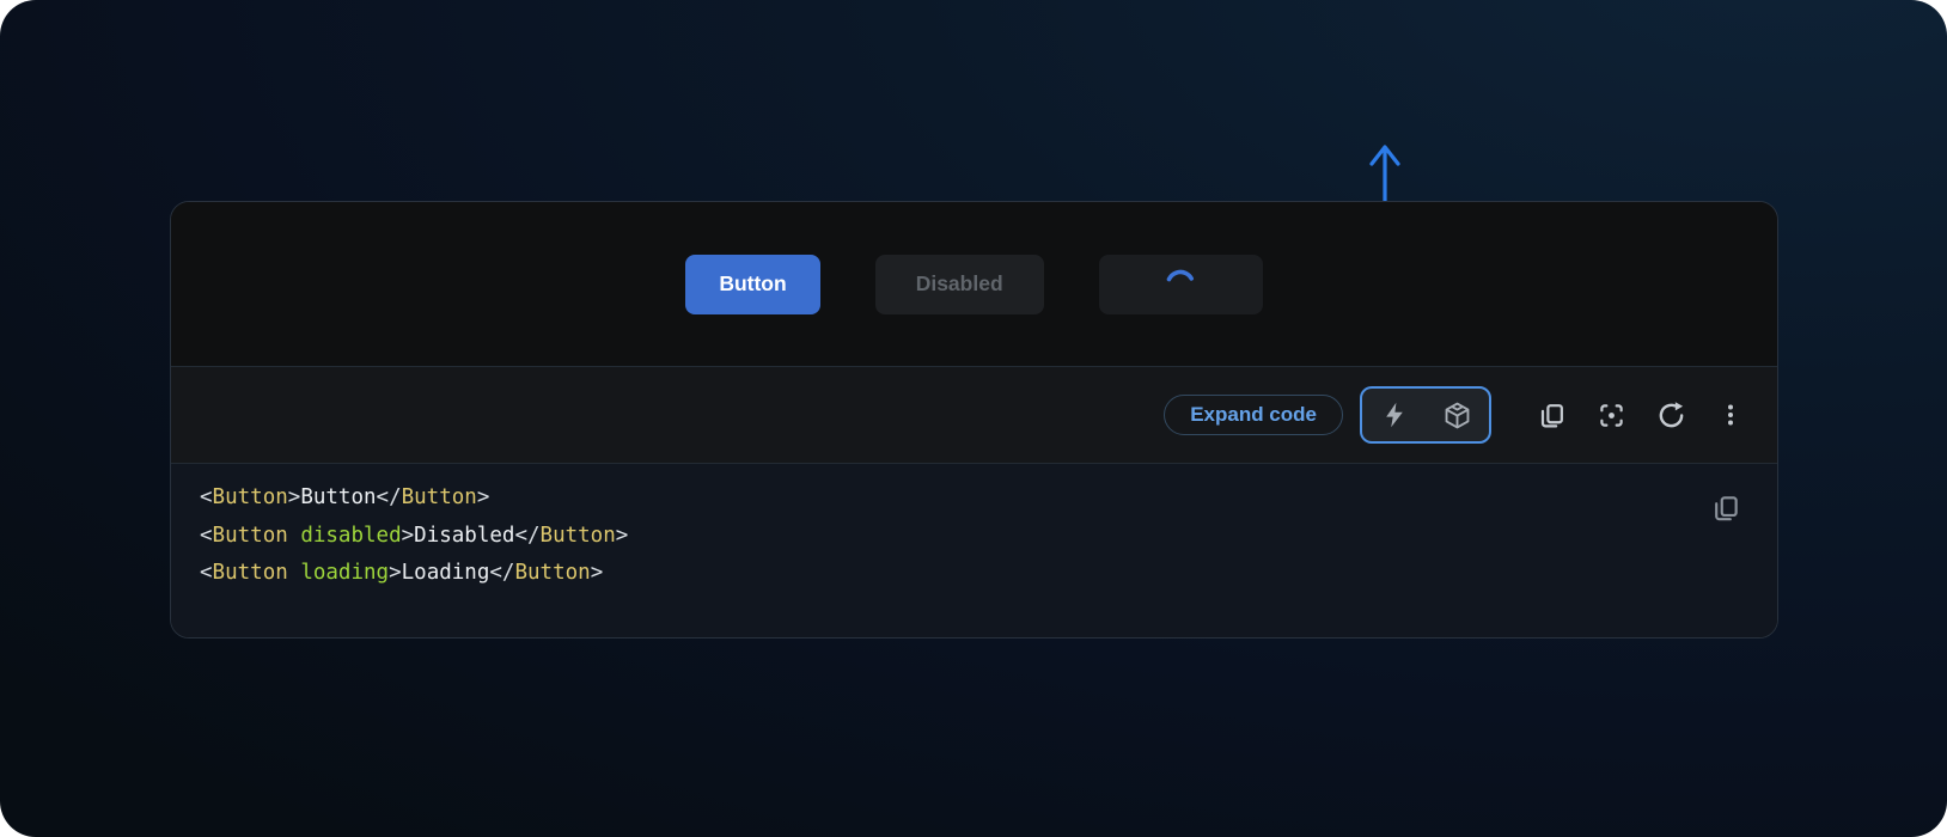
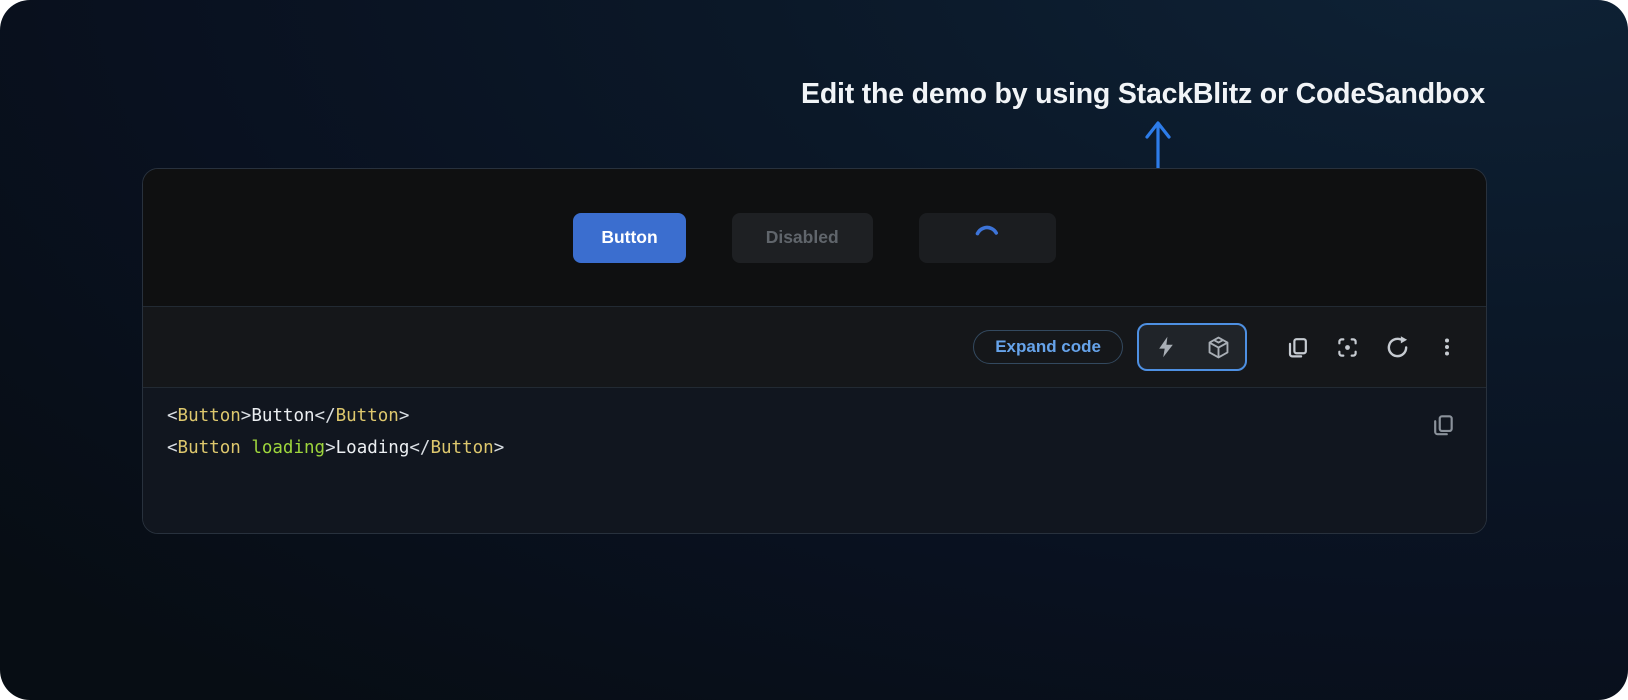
+ Edit the demo by using StackBlitz or CodeSandbox
  Button
  Disabled
  Expand code
  <Button>Button</Button>
- <Button disabled>Disabled</Button>
  <Button loading>Loading</Button>
